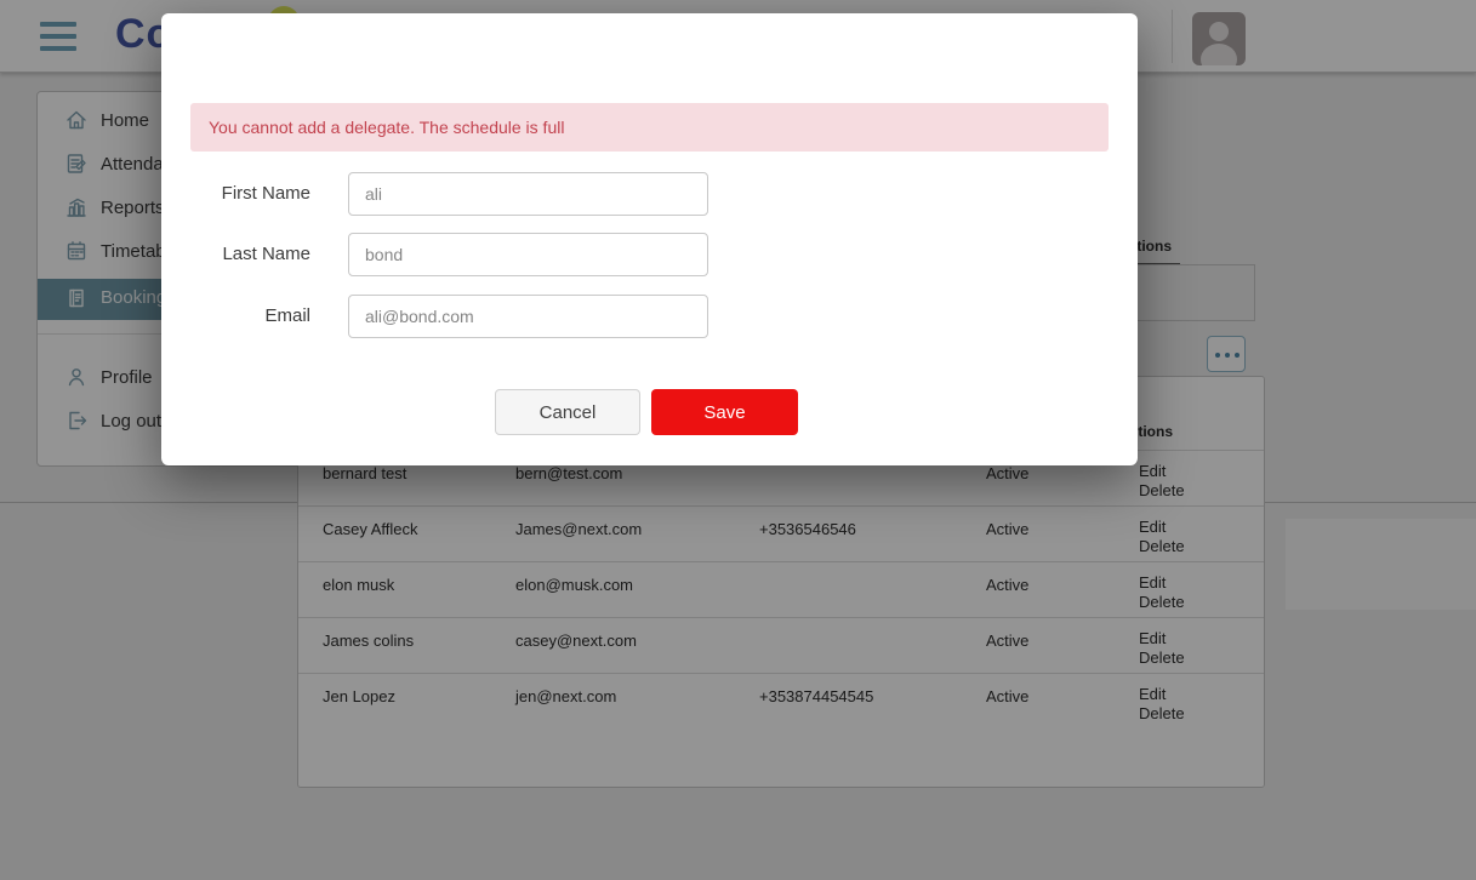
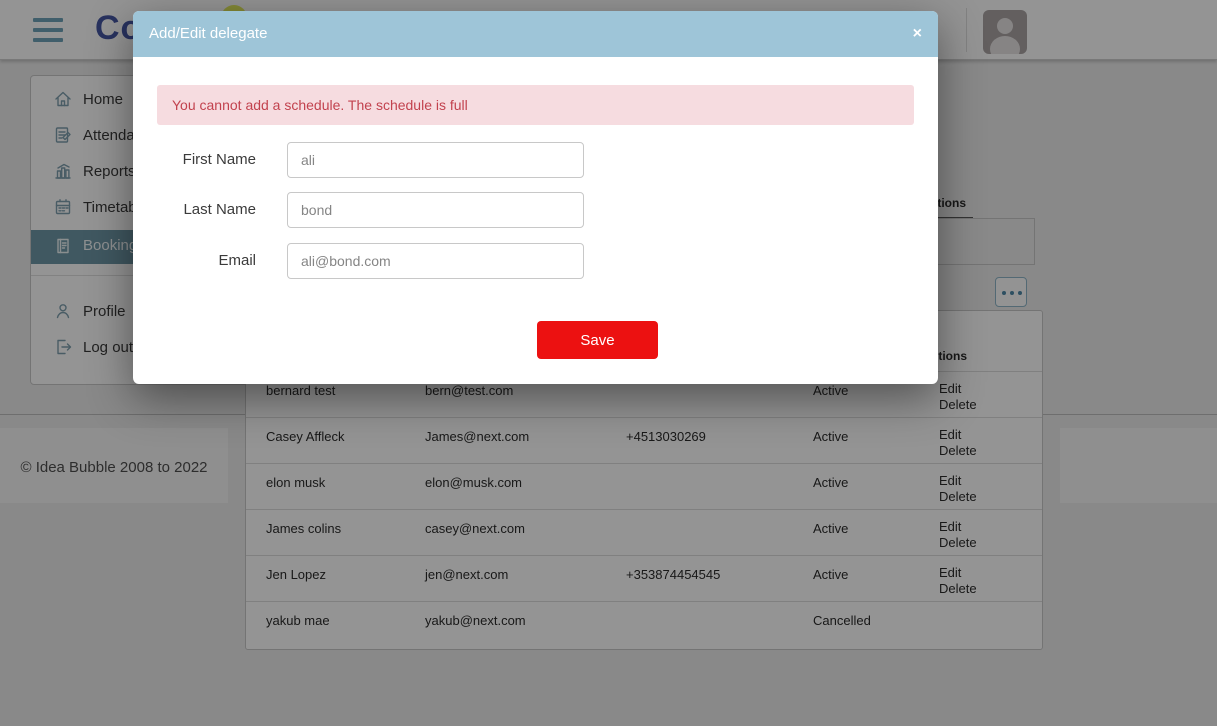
  Co
  Home
  Attenda
  Reports
  Bookin
  Profile
  Log out
  tions
  tions
  bernard test
  bern@test.com
  Active
  Edit
  Delete
  Casey Affleck
  James@next.com
- +3536546546
+ +4513030269
  Active
  Edit
  Delete
  elon musk
  elon@musk.com
  Active
  Edit
  Delete
  James colins
  casey@next.com
  Active
  Edit
  Delete
  Jen Lopez
  jen@next.com
  +353874454545
  Active
  Edit
  Delete
+ yakub mae
+ yakub@next.com
+ Cancelled
+ © Idea Bubble 2008 to 2022
+ Add/Edit delegate
+ ×
- You cannot add a delegate. The schedule is full
+ You cannot add a schedule. The schedule is full
  First Name
  ali
  Last Name
  bond
  Email
  ali@bond.com
- Cancel
  Save
